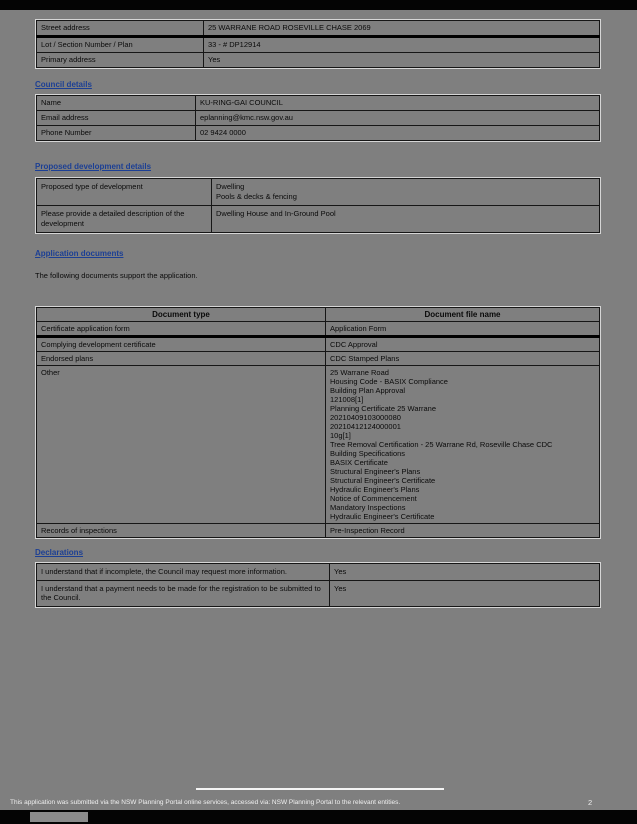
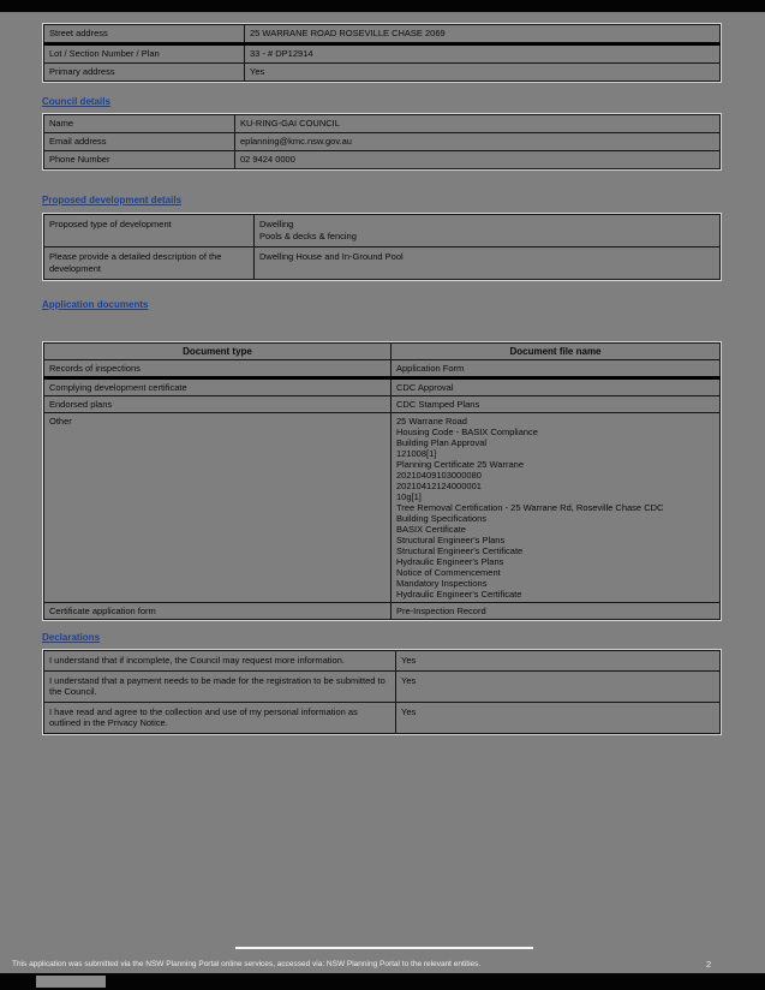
  Street address	25 WARRANE ROAD ROSEVILLE CHASE 2069
  Lot / Section Number / Plan	33 - # DP12914
  Primary address	Yes
  Council details
  Name	KU-RING-GAI COUNCIL
  Email address	eplanning@kmc.nsw.gov.au
  Phone Number	02 9424 0000
  Proposed development details
  Proposed type of development	Dwelling Pools & decks & fencing
  Please provide a detailed description of the development	Dwelling House and In-Ground Pool
  Application documents
- The following documents support the application.
  Document type	Document file name
- Certificate application form	Application Form
+ Records of inspections	Application Form
  Complying development certificate	CDC Approval
  Endorsed plans	CDC Stamped Plans
  Other	25 Warrane Road Housing Code - BASIX Compliance Building Plan Approval 121008[1] Planning Certificate 25 Warrane 20210409103000080 20210412124000001 10g[1] Tree Removal Certification - 25 Warrane Rd, Roseville Chase CDC Building Specifications BASIX Certificate Structural Engineer's Plans Structural Engineer's Certificate Hydraulic Engineer's Plans Notice of Commencement Mandatory Inspections Hydraulic Engineer's Certificate
- Records of inspections	Pre-Inspection Record
+ Certificate application form	Pre-Inspection Record
  Declarations
  I understand that if incomplete, the Council may request more information.	Yes
  I understand that a payment needs to be made for the registration to be submitted to the Council.	Yes
+ I have read and agree to the collection and use of my personal information as outlined in the Privacy Notice.	Yes
  2
